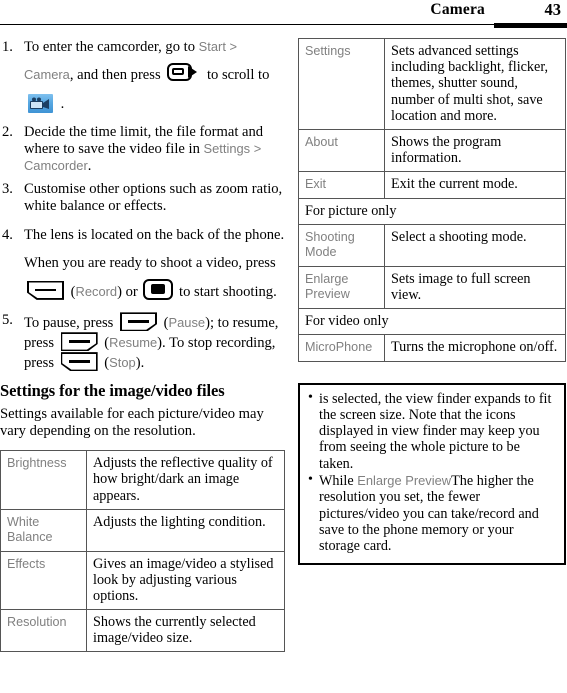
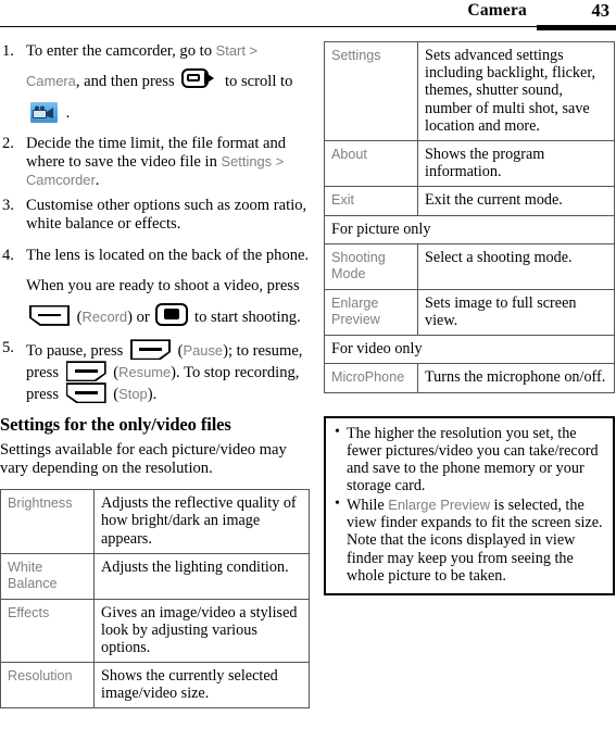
  Camera
  43
  1.
  To enter the camcorder, go to Start > Camera, and then press to scroll to .
  2.
  Decide the time limit, the file format and where to save the video file in Settings > Camcorder.
  3.
  Customise other options such as zoom ratio, white balance or effects.
  4.
  The lens is located on the back of the phone. When you are ready to shoot a video, press (Record) or to start shooting.
  5.
  To pause, press (Pause); to resume, press (Resume). To stop recording, press (Stop).
- Settings for the image/video files
+ Settings for the only/video files
  Settings available for each picture/video may vary depending on the resolution.
  Brightness	Adjusts the reflective quality of how bright/dark an image appears.
  White Balance	Adjusts the lighting condition.
  Effects	Gives an image/video a stylised look by adjusting various options.
  Resolution	Shows the currently selected image/video size.
  Settings	Sets advanced settings including backlight, flicker, themes, shutter sound, number of multi shot, save location and more.
  About	Shows the program information.
  Exit	Exit the current mode.
  For picture only
  Shooting Mode	Select a shooting mode.
  Enlarge Preview	Sets image to full screen view.
  For video only
  MicroPhone	Turns the microphone on/off.
  •
- is selected, the view finder expands to fit the screen size. Note that the icons displayed in view finder may keep you from seeing the whole picture to be taken.
+ The higher the resolution you set, the fewer pictures/video you can take/record and save to the phone memory or your storage card.
  •
- While Enlarge PreviewThe higher the resolution you set, the fewer pictures/video you can take/record and save to the phone memory or your storage card.
+ While Enlarge Preview is selected, the view finder expands to fit the screen size. Note that the icons displayed in view finder may keep you from seeing the whole picture to be taken.
